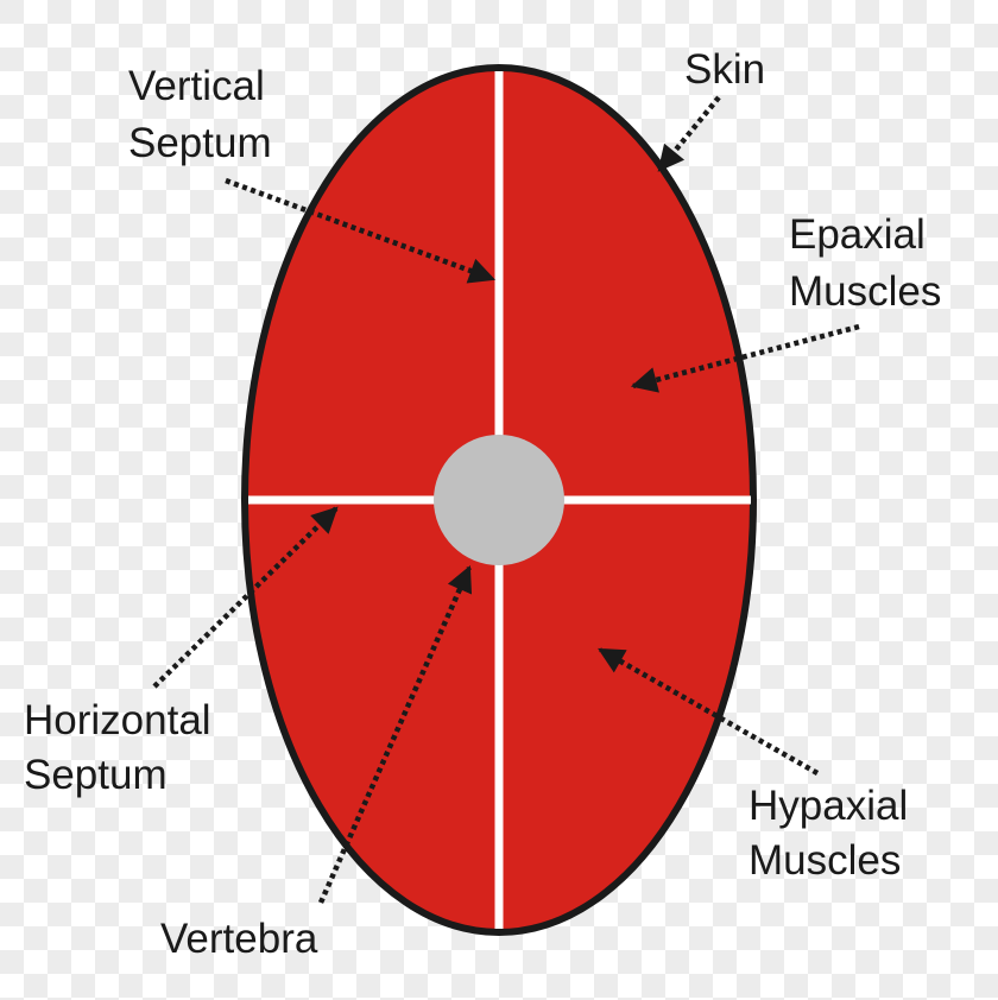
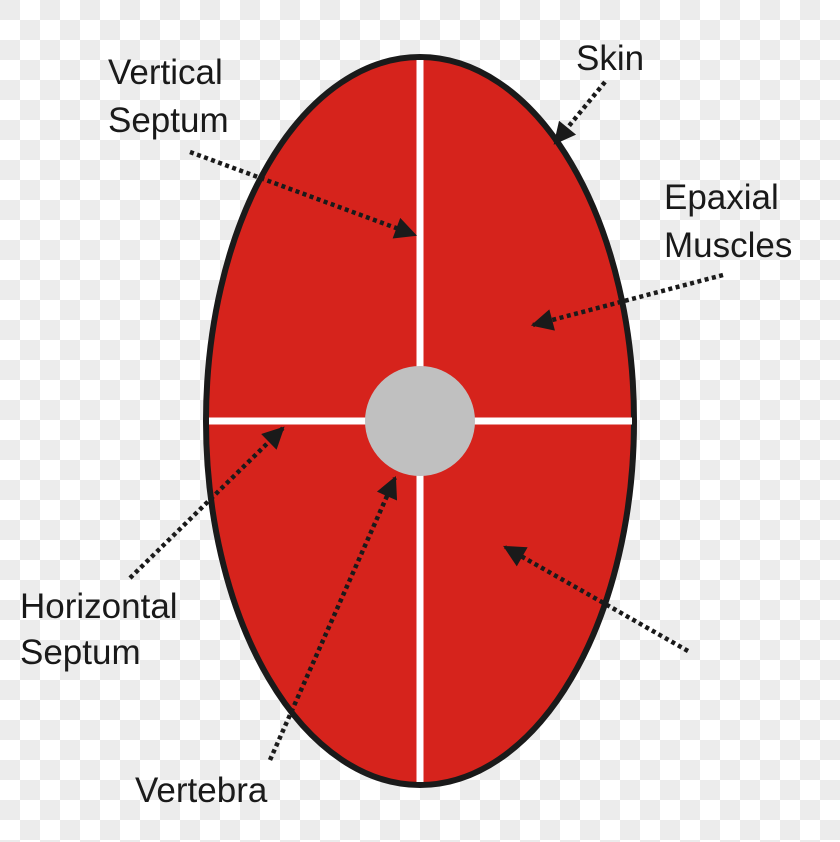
  Vertical Septum
  Skin
  Epaxial Muscles
  Horizontal Septum
  Vertebra
- Hypaxial Muscles
